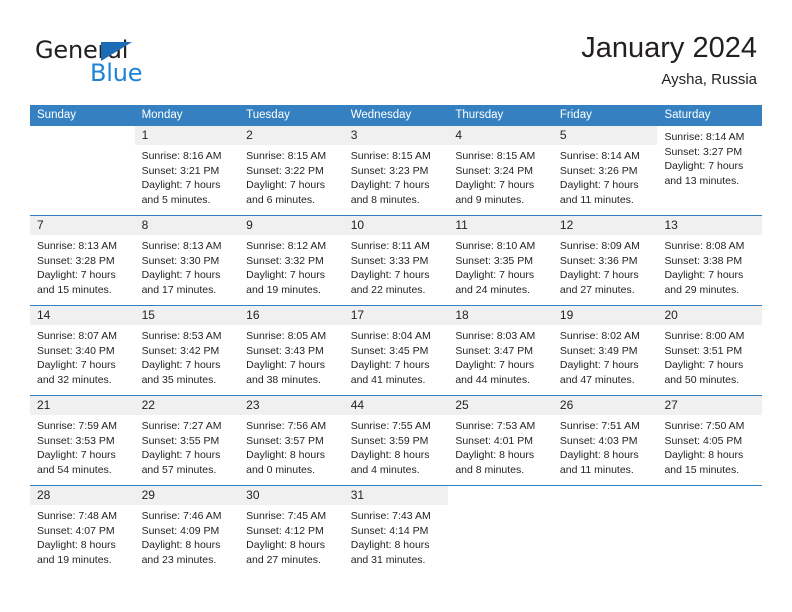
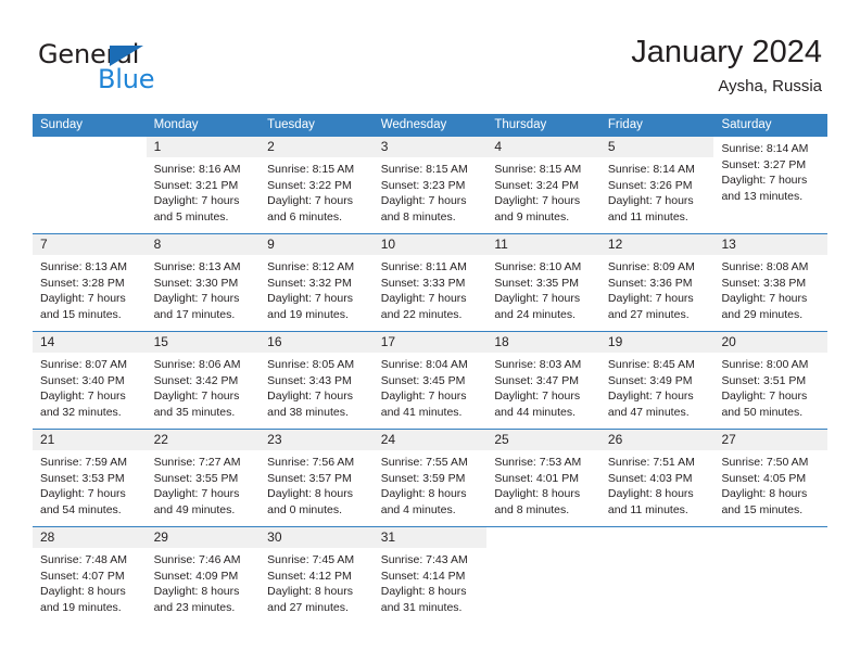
  General
  Blue
  January 2024
  Aysha, Russia
  Sunday
  Monday
  Tuesday
  Wednesday
  Thursday
  Friday
  Saturday
  1
  Sunrise: 8:16 AM
  Sunset: 3:21 PM
  Daylight: 7 hours
  and 5 minutes.
  2
  Sunrise: 8:15 AM
  Sunset: 3:22 PM
  Daylight: 7 hours
  and 6 minutes.
  3
  Sunrise: 8:15 AM
  Sunset: 3:23 PM
  Daylight: 7 hours
  and 8 minutes.
  4
  Sunrise: 8:15 AM
  Sunset: 3:24 PM
  Daylight: 7 hours
  and 9 minutes.
  5
  Sunrise: 8:14 AM
  Sunset: 3:26 PM
  Daylight: 7 hours
  and 11 minutes.
  Sunrise: 8:14 AM
  Sunset: 3:27 PM
  Daylight: 7 hours
  and 13 minutes.
  7
  Sunrise: 8:13 AM
  Sunset: 3:28 PM
  Daylight: 7 hours
  and 15 minutes.
  8
  Sunrise: 8:13 AM
  Sunset: 3:30 PM
  Daylight: 7 hours
  and 17 minutes.
  9
  Sunrise: 8:12 AM
  Sunset: 3:32 PM
  Daylight: 7 hours
  and 19 minutes.
  10
  Sunrise: 8:11 AM
  Sunset: 3:33 PM
  Daylight: 7 hours
  and 22 minutes.
  11
  Sunrise: 8:10 AM
  Sunset: 3:35 PM
  Daylight: 7 hours
  and 24 minutes.
  12
  Sunrise: 8:09 AM
  Sunset: 3:36 PM
  Daylight: 7 hours
  and 27 minutes.
  13
  Sunrise: 8:08 AM
  Sunset: 3:38 PM
  Daylight: 7 hours
  and 29 minutes.
  14
  Sunrise: 8:07 AM
  Sunset: 3:40 PM
  Daylight: 7 hours
  and 32 minutes.
  15
- Sunrise: 8:53 AM
+ Sunrise: 8:06 AM
  Sunset: 3:42 PM
  Daylight: 7 hours
  and 35 minutes.
  16
  Sunrise: 8:05 AM
  Sunset: 3:43 PM
  Daylight: 7 hours
  and 38 minutes.
  17
  Sunrise: 8:04 AM
  Sunset: 3:45 PM
  Daylight: 7 hours
  and 41 minutes.
  18
  Sunrise: 8:03 AM
  Sunset: 3:47 PM
  Daylight: 7 hours
  and 44 minutes.
  19
- Sunrise: 8:02 AM
+ Sunrise: 8:45 AM
  Sunset: 3:49 PM
  Daylight: 7 hours
  and 47 minutes.
  20
  Sunrise: 8:00 AM
  Sunset: 3:51 PM
  Daylight: 7 hours
  and 50 minutes.
  21
  Sunrise: 7:59 AM
  Sunset: 3:53 PM
  Daylight: 7 hours
  and 54 minutes.
  22
  Sunrise: 7:27 AM
  Sunset: 3:55 PM
  Daylight: 7 hours
- and 57 minutes.
+ and 49 minutes.
  23
  Sunrise: 7:56 AM
  Sunset: 3:57 PM
  Daylight: 8 hours
  and 0 minutes.
- 44
+ 24
  Sunrise: 7:55 AM
  Sunset: 3:59 PM
  Daylight: 8 hours
  and 4 minutes.
  25
  Sunrise: 7:53 AM
  Sunset: 4:01 PM
  Daylight: 8 hours
  and 8 minutes.
  26
  Sunrise: 7:51 AM
  Sunset: 4:03 PM
  Daylight: 8 hours
  and 11 minutes.
  27
  Sunrise: 7:50 AM
  Sunset: 4:05 PM
  Daylight: 8 hours
  and 15 minutes.
  28
  Sunrise: 7:48 AM
  Sunset: 4:07 PM
  Daylight: 8 hours
  and 19 minutes.
  29
  Sunrise: 7:46 AM
  Sunset: 4:09 PM
  Daylight: 8 hours
  and 23 minutes.
  30
  Sunrise: 7:45 AM
  Sunset: 4:12 PM
  Daylight: 8 hours
  and 27 minutes.
  31
  Sunrise: 7:43 AM
  Sunset: 4:14 PM
  Daylight: 8 hours
  and 31 minutes.
